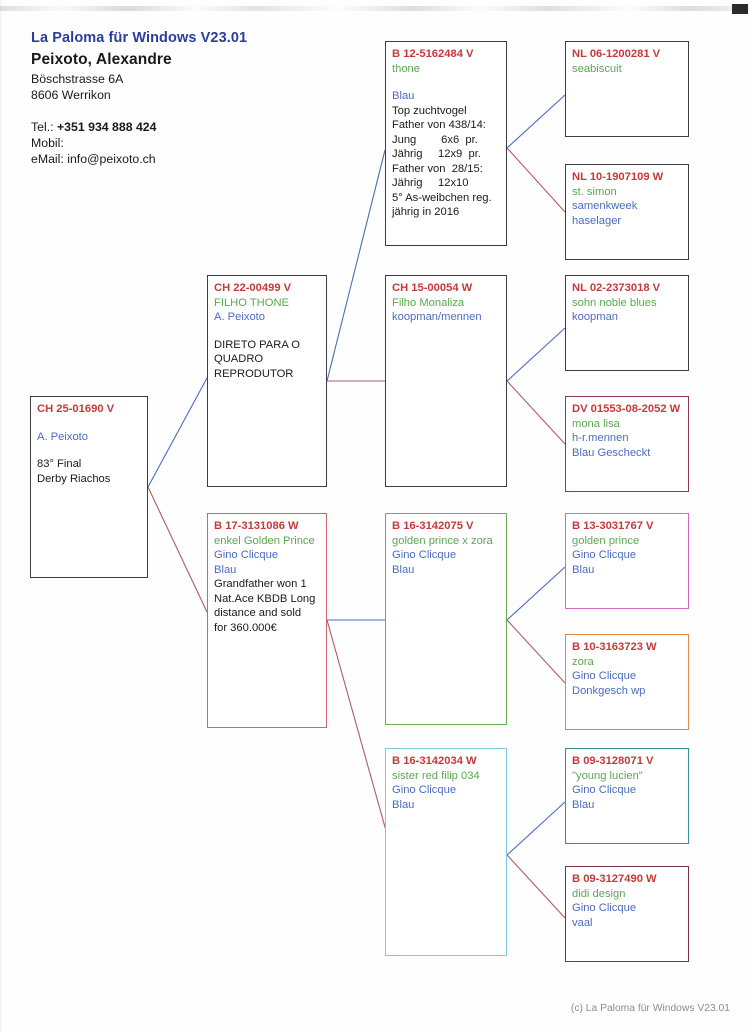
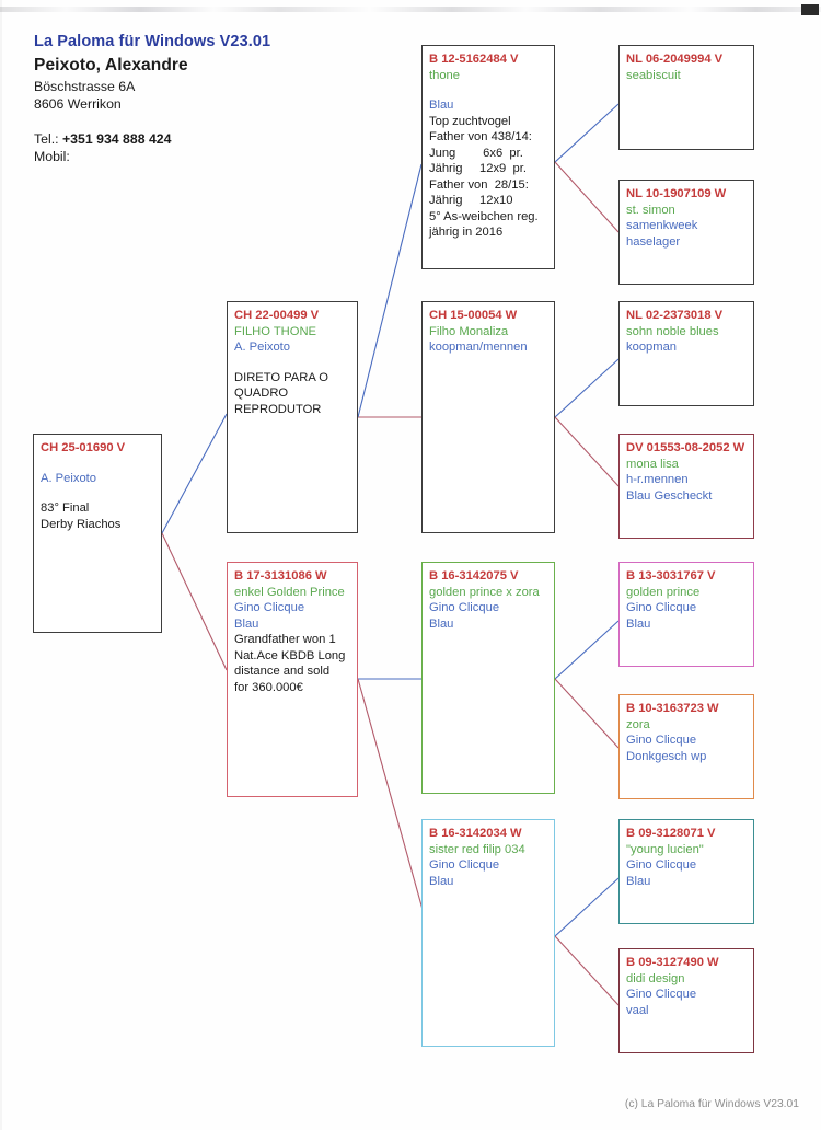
  La Paloma für Windows V23.01
  Peixoto, Alexandre
  Böschstrasse 6A
  8606 Werrikon
  Tel.: +351 934 888 424
  Mobil:
- eMail: info@peixoto.ch
  CH 25-01690 V
  A. Peixoto
  83° Final
  Derby Riachos
  CH 22-00499 V
  FILHO THONE
  A. Peixoto
  DIRETO PARA O
  QUADRO
  REPRODUTOR
  B 17-3131086 W
  enkel Golden Prince
  Gino Clicque
  Blau
  Grandfather won 1
  Nat.Ace KBDB Long
  distance and sold
  for 360.000€
  B 12-5162484 V
  thone
  Blau
  Top zuchtvogel
  Father von 438/14:
  Jung 6x6 pr.
  Jährig 12x9 pr.
  Father von 28/15:
  Jährig 12x10
  5° As-weibchen reg.
  jährig in 2016
  CH 15-00054 W
  Filho Monaliza
  koopman/mennen
  B 16-3142075 V
  golden prince x zora
  Gino Clicque
  Blau
  B 16-3142034 W
  sister red filip 034
  Gino Clicque
  Blau
- NL 06-1200281 V
+ NL 06-2049994 V
  seabiscuit
  NL 10-1907109 W
  st. simon
  samenkweek
  haselager
  NL 02-2373018 V
  sohn noble blues
  koopman
  DV 01553-08-2052 W
  mona lisa
  h-r.mennen
  Blau Gescheckt
  B 13-3031767 V
  golden prince
  Gino Clicque
  Blau
  B 10-3163723 W
  zora
  Gino Clicque
  Donkgesch wp
  B 09-3128071 V
  "young lucien"
  Gino Clicque
  Blau
  B 09-3127490 W
  didi design
  Gino Clicque
  vaal
  (c) La Paloma für Windows V23.01
